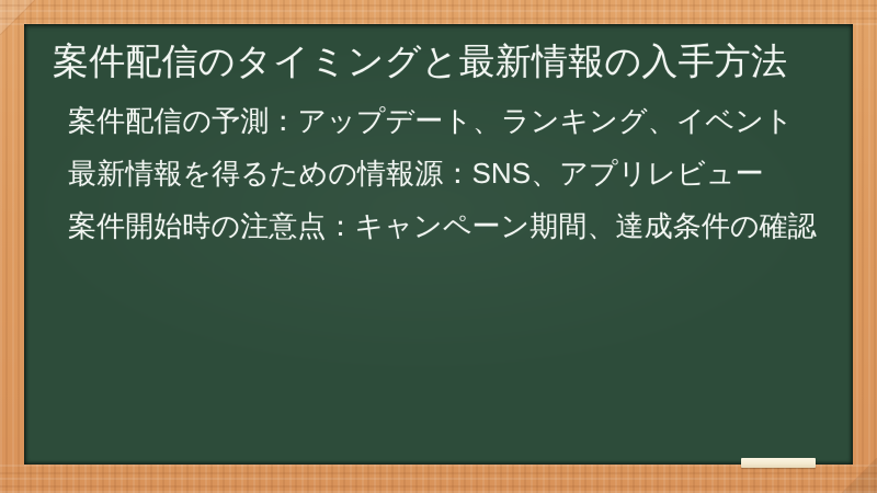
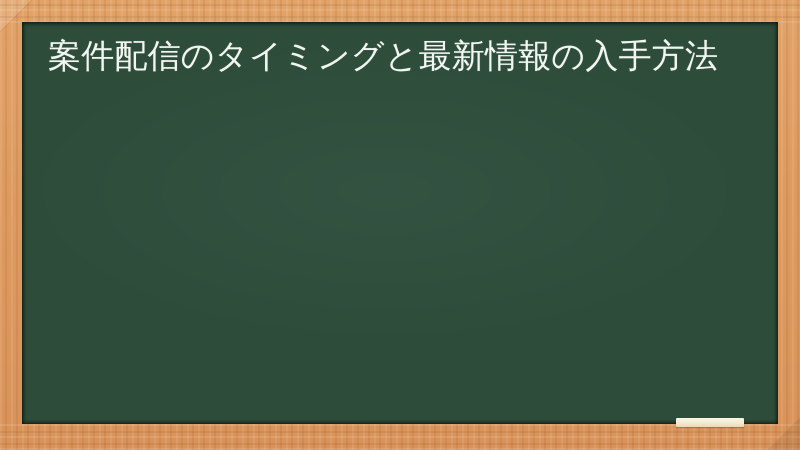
  案件配信のタイミングと最新情報の入手方法
- 案件配信の予測：アップデート、ランキング、イベント
- 最新情報を得るための情報源：SNS、アプリレビュー
- 案件開始時の注意点：キャンペーン期間、達成条件の確認
